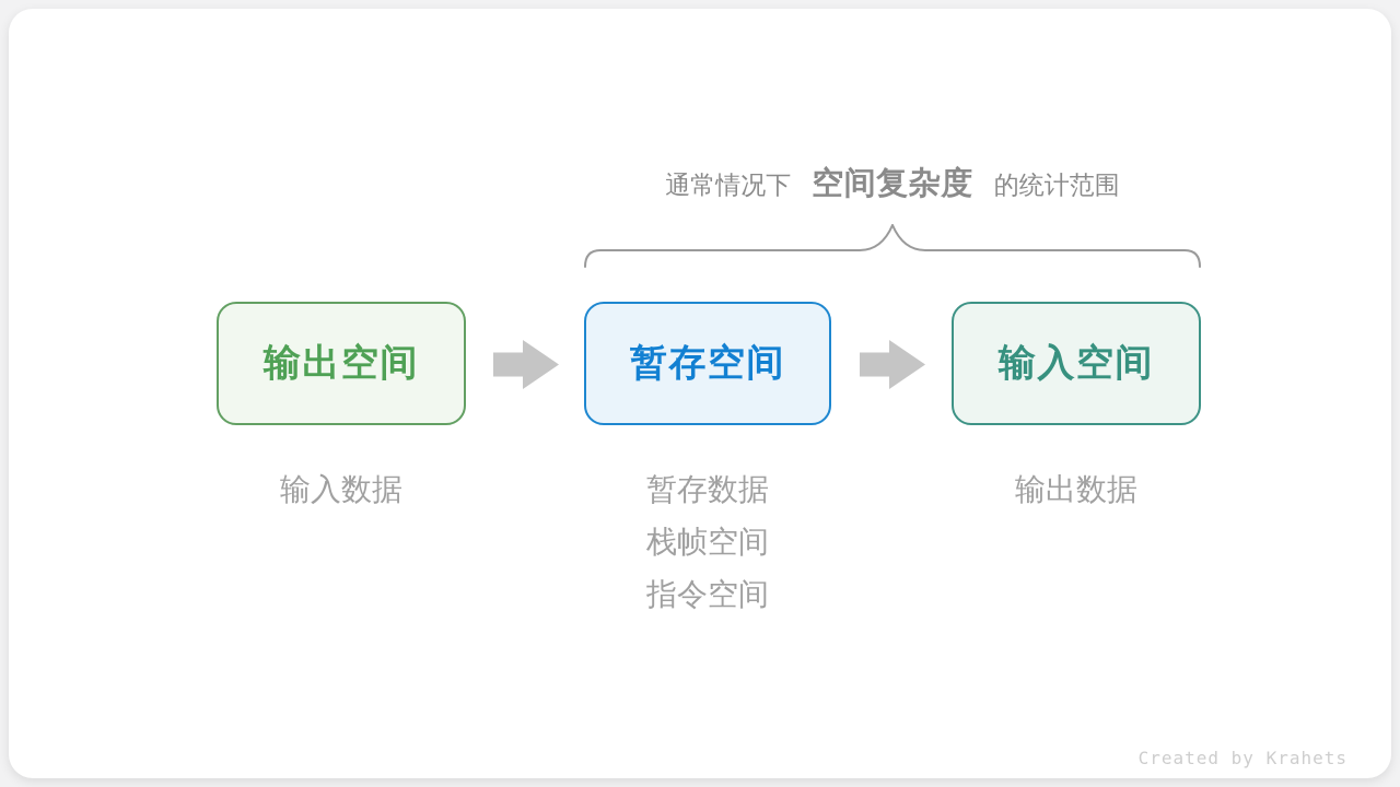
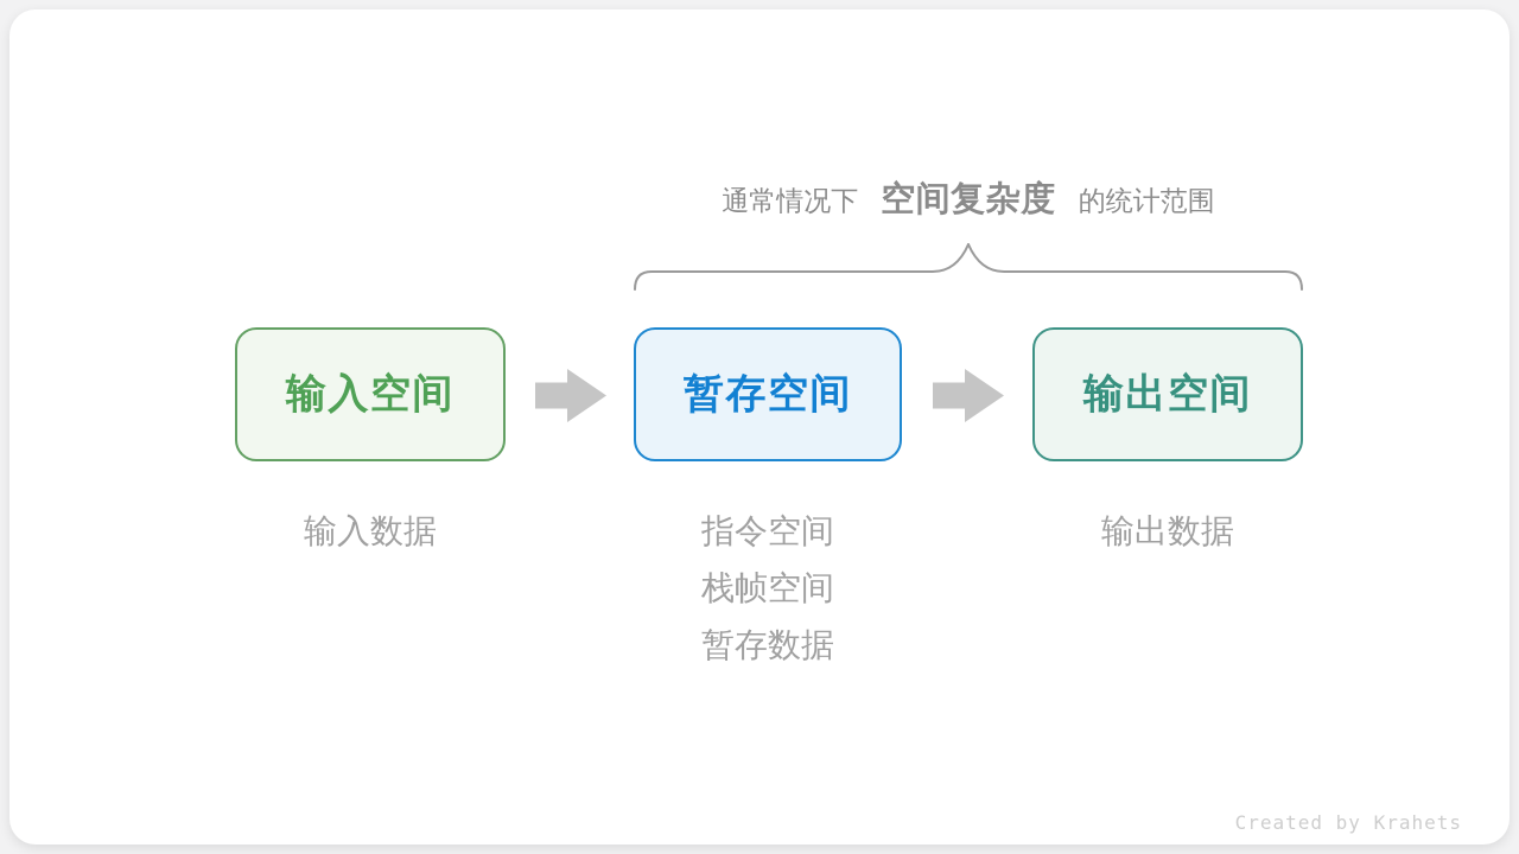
  通常情况下
  空间复杂度
  的统计范围
- 输出空间
+ 输入空间
  暂存空间
- 输入空间
+ 输出空间
  输入数据
- 暂存数据
+ 指令空间
  栈帧空间
- 指令空间
+ 暂存数据
  输出数据
  Created by Krahets
